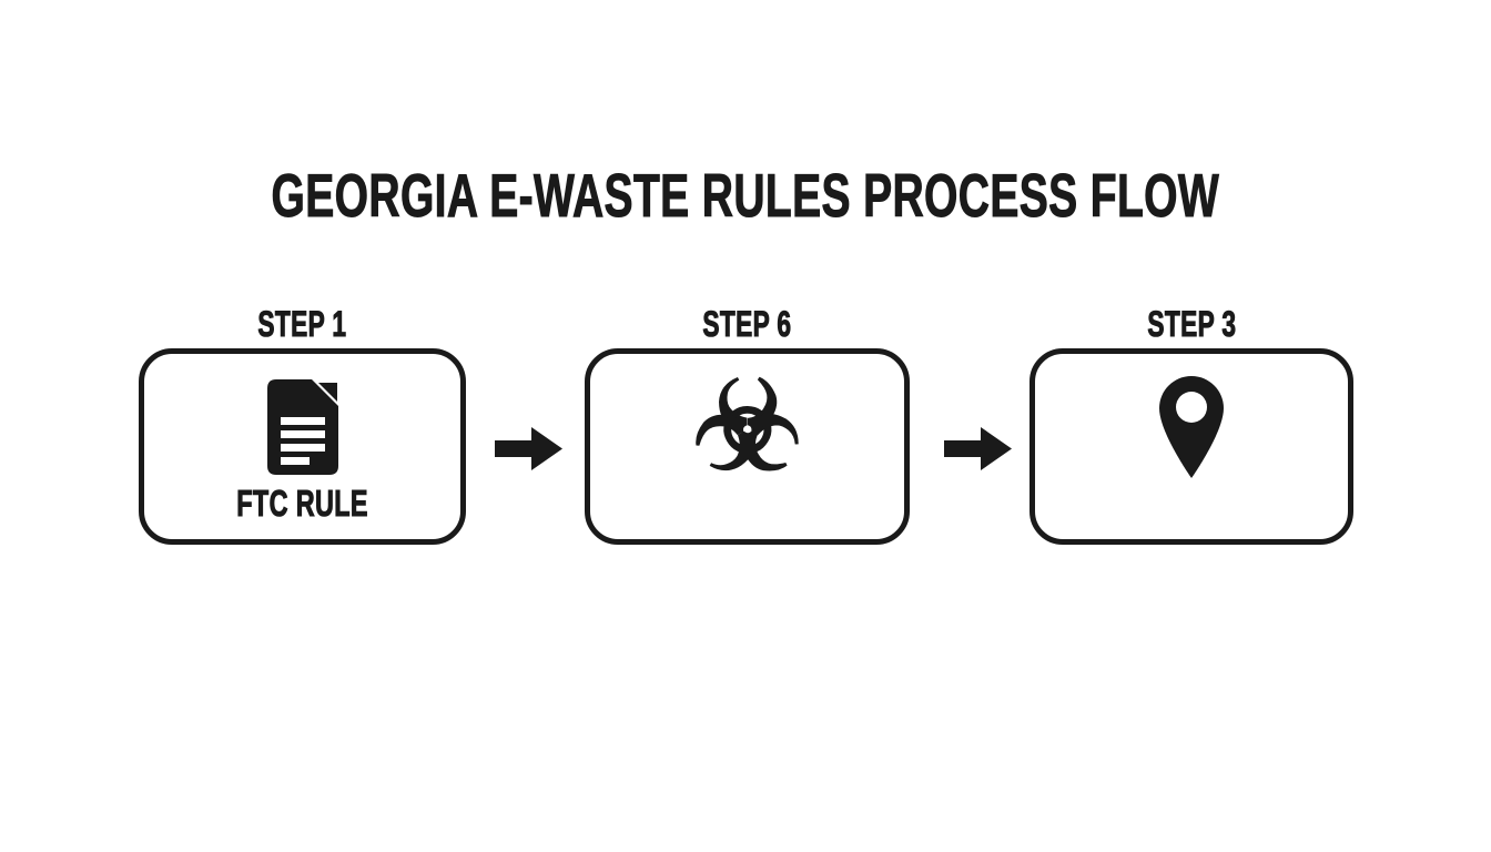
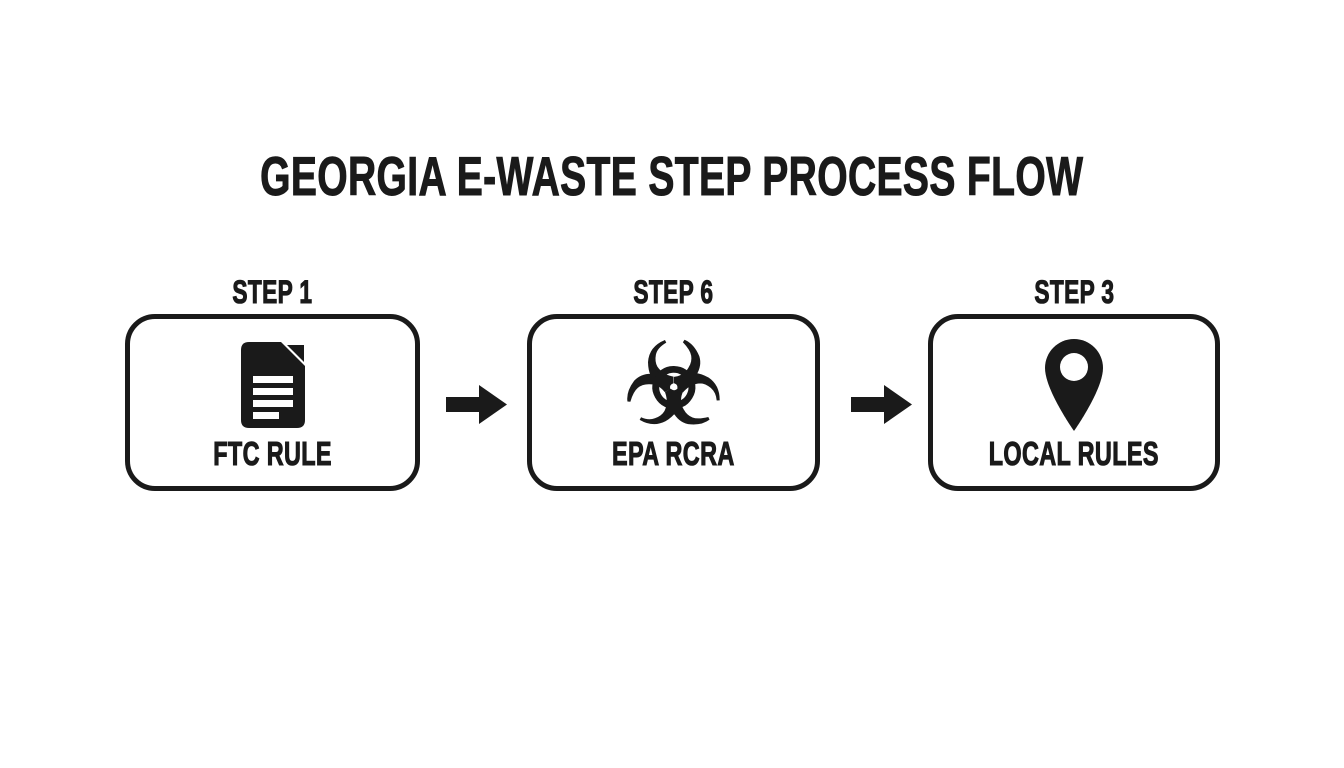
- GEORGIA E-WASTE RULES PROCESS FLOW
+ GEORGIA E-WASTE STEP PROCESS FLOW
  STEP 1
  STEP 6
  STEP 3
  FTC RULE
  ☣
+ EPA RCRA
+ LOCAL RULES
